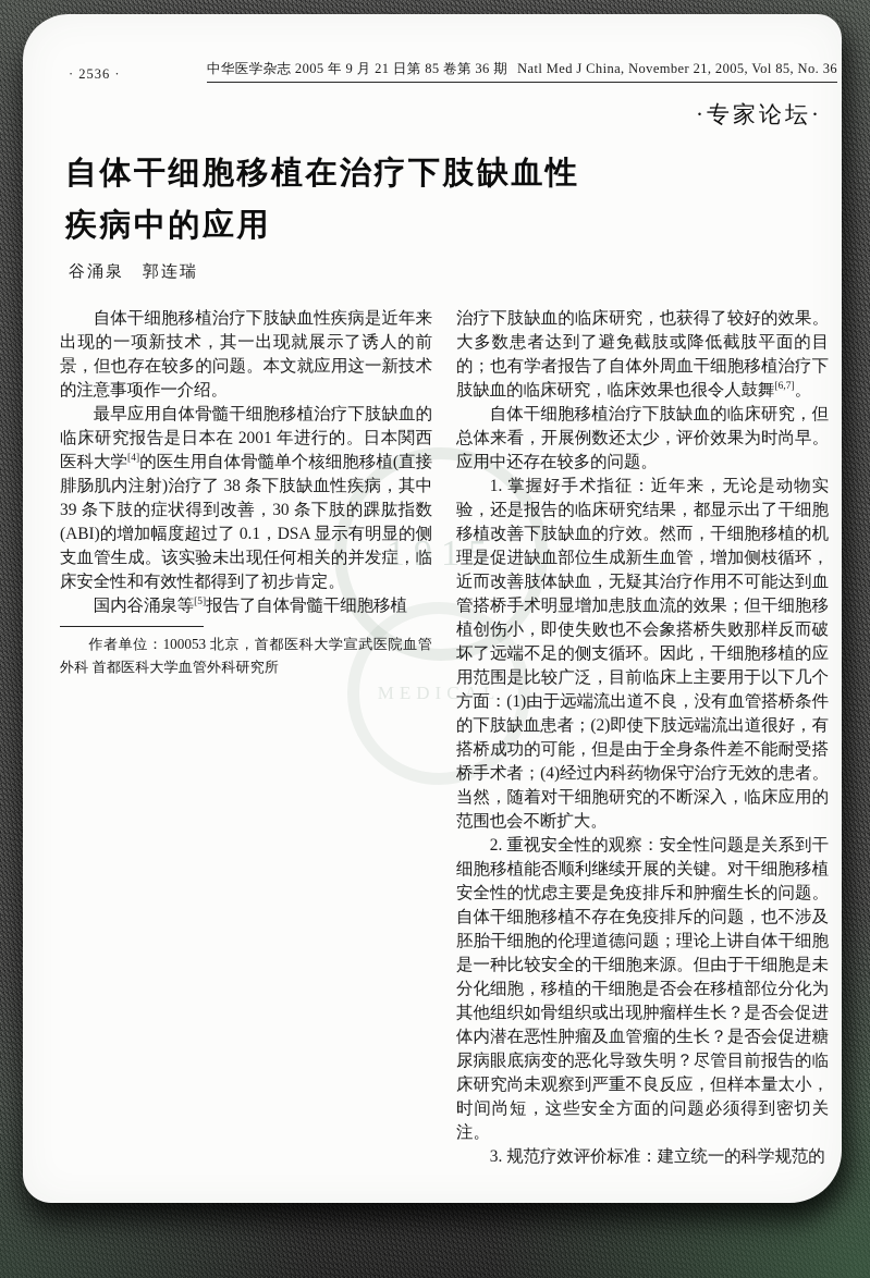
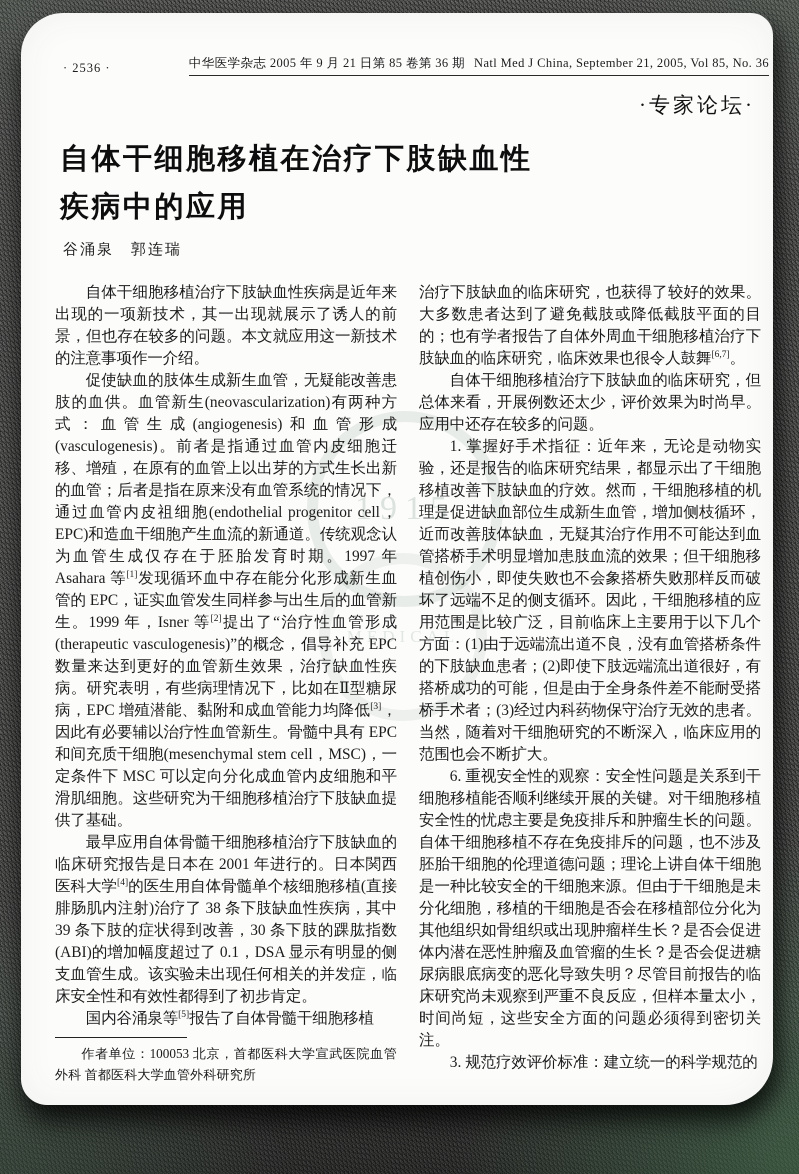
  1915
  MEDICAL
  · 2536 ·
- 中华医学杂志 2005 年 9 月 21 日第 85 卷第 36 期 Natl Med J China, November 21, 2005, Vol 85, No. 36
+ 中华医学杂志 2005 年 9 月 21 日第 85 卷第 36 期 Natl Med J China, September 21, 2005, Vol 85, No. 36
  ·专家论坛·
  自体干细胞移植在治疗下肢缺血性
  疾病中的应用
  谷涌泉 郭连瑞
  自体干细胞移植治疗下肢缺血性疾病是近年来出现的一项新技术，其一出现就展示了诱人的前景，但也存在较多的问题。本文就应用这一新技术的注意事项作一介绍。
+ 促使缺血的肢体生成新生血管，无疑能改善患肢的血供。血管新生(neovascularization)有两种方式：血管生成(angiogenesis)和血管形成(vasculogenesis)。前者是指通过血管内皮细胞迁移、增殖，在原有的血管上以出芽的方式生长出新的血管；后者是指在原来没有血管系统的情况下，通过血管内皮祖细胞(endothelial progenitor cell，EPC)和造血干细胞产生血流的新通道。传统观念认为血管生成仅存在于胚胎发育时期。1997 年 Asahara 等[1]发现循环血中存在能分化形成新生血管的 EPC，证实血管发生同样参与出生后的血管新生。1999 年，Isner 等[2]提出了“治疗性血管形成(therapeutic vasculogenesis)”的概念，倡导补充 EPC 数量来达到更好的血管新生效果，治疗缺血性疾病。研究表明，有些病理情况下，比如在Ⅱ型糖尿病，EPC 增殖潜能、黏附和成血管能力均降低[3]，因此有必要辅以治疗性血管新生。骨髓中具有 EPC 和间充质干细胞(mesenchymal stem cell，MSC)，一定条件下 MSC 可以定向分化成血管内皮细胞和平滑肌细胞。这些研究为干细胞移植治疗下肢缺血提供了基础。
  最早应用自体骨髓干细胞移植治疗下肢缺血的临床研究报告是日本在 2001 年进行的。日本関西医科大学[4]的医生用自体骨髓单个核细胞移植(直接腓肠肌内注射)治疗了 38 条下肢缺血性疾病，其中 39 条下肢的症状得到改善，30 条下肢的踝肱指数(ABI)的增加幅度超过了 0.1，DSA 显示有明显的侧支血管生成。该实验未出现任何相关的并发症，临床安全性和有效性都得到了初步肯定。
  国内谷涌泉等[5]报告了自体骨髓干细胞移植
  作者单位：100053 北京，首都医科大学宣武医院血管外科 首都医科大学血管外科研究所
  治疗下肢缺血的临床研究，也获得了较好的效果。大多数患者达到了避免截肢或降低截肢平面的目的；也有学者报告了自体外周血干细胞移植治疗下肢缺血的临床研究，临床效果也很令人鼓舞[6,7]。
  自体干细胞移植治疗下肢缺血的临床研究，但总体来看，开展例数还太少，评价效果为时尚早。应用中还存在较多的问题。
- 1. 掌握好手术指征：近年来，无论是动物实验，还是报告的临床研究结果，都显示出了干细胞移植改善下肢缺血的疗效。然而，干细胞移植的机理是促进缺血部位生成新生血管，增加侧枝循环，近而改善肢体缺血，无疑其治疗作用不可能达到血管搭桥手术明显增加患肢血流的效果；但干细胞移植创伤小，即使失败也不会象搭桥失败那样反而破坏了远端不足的侧支循环。因此，干细胞移植的应用范围是比较广泛，目前临床上主要用于以下几个方面：(1)由于远端流出道不良，没有血管搭桥条件的下肢缺血患者；(2)即使下肢远端流出道很好，有搭桥成功的可能，但是由于全身条件差不能耐受搭桥手术者；(4)经过内科药物保守治疗无效的患者。当然，随着对干细胞研究的不断深入，临床应用的范围也会不断扩大。
+ 1. 掌握好手术指征：近年来，无论是动物实验，还是报告的临床研究结果，都显示出了干细胞移植改善下肢缺血的疗效。然而，干细胞移植的机理是促进缺血部位生成新生血管，增加侧枝循环，近而改善肢体缺血，无疑其治疗作用不可能达到血管搭桥手术明显增加患肢血流的效果；但干细胞移植创伤小，即使失败也不会象搭桥失败那样反而破坏了远端不足的侧支循环。因此，干细胞移植的应用范围是比较广泛，目前临床上主要用于以下几个方面：(1)由于远端流出道不良，没有血管搭桥条件的下肢缺血患者；(2)即使下肢远端流出道很好，有搭桥成功的可能，但是由于全身条件差不能耐受搭桥手术者；(3)经过内科药物保守治疗无效的患者。当然，随着对干细胞研究的不断深入，临床应用的范围也会不断扩大。
- 2. 重视安全性的观察：安全性问题是关系到干细胞移植能否顺利继续开展的关键。对干细胞移植安全性的忧虑主要是免疫排斥和肿瘤生长的问题。自体干细胞移植不存在免疫排斥的问题，也不涉及胚胎干细胞的伦理道德问题；理论上讲自体干细胞是一种比较安全的干细胞来源。但由于干细胞是未分化细胞，移植的干细胞是否会在移植部位分化为其他组织如骨组织或出现肿瘤样生长？是否会促进体内潜在恶性肿瘤及血管瘤的生长？是否会促进糖尿病眼底病变的恶化导致失明？尽管目前报告的临床研究尚未观察到严重不良反应，但样本量太小，时间尚短，这些安全方面的问题必须得到密切关注。
+ 6. 重视安全性的观察：安全性问题是关系到干细胞移植能否顺利继续开展的关键。对干细胞移植安全性的忧虑主要是免疫排斥和肿瘤生长的问题。自体干细胞移植不存在免疫排斥的问题，也不涉及胚胎干细胞的伦理道德问题；理论上讲自体干细胞是一种比较安全的干细胞来源。但由于干细胞是未分化细胞，移植的干细胞是否会在移植部位分化为其他组织如骨组织或出现肿瘤样生长？是否会促进体内潜在恶性肿瘤及血管瘤的生长？是否会促进糖尿病眼底病变的恶化导致失明？尽管目前报告的临床研究尚未观察到严重不良反应，但样本量太小，时间尚短，这些安全方面的问题必须得到密切关注。
  3. 规范疗效评价标准：建立统一的科学规范的
